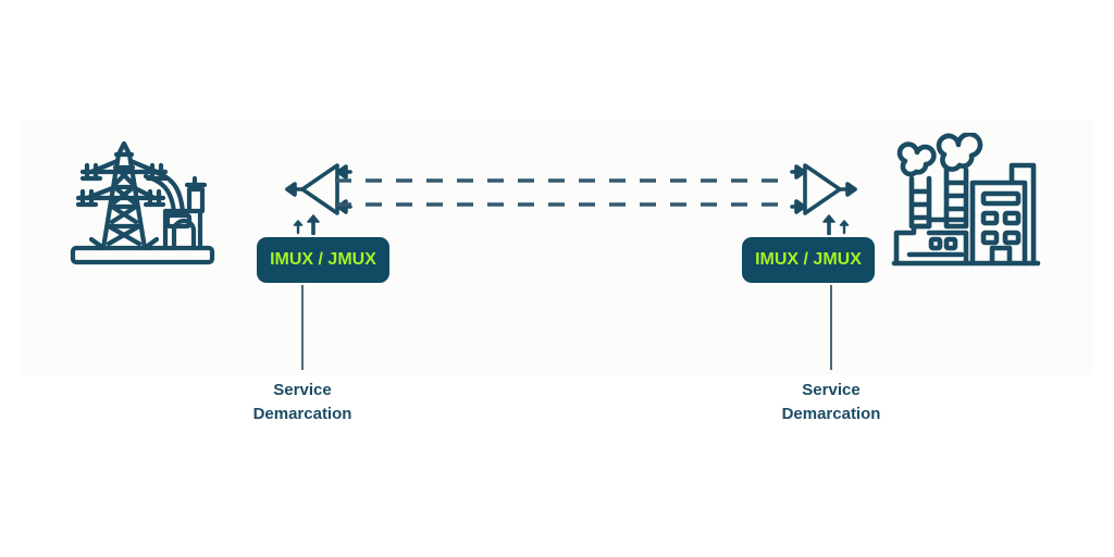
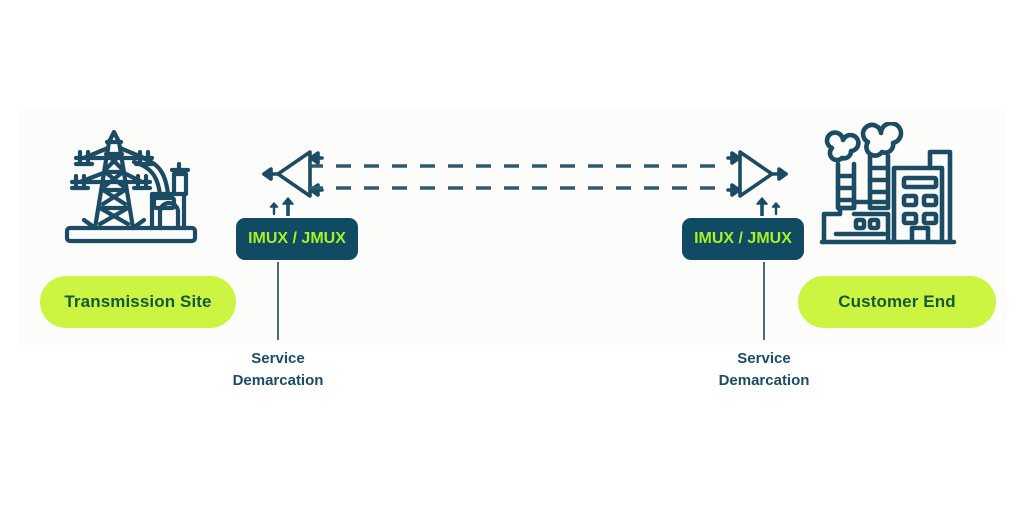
  IMUX / JMUX
  IMUX / JMUX
  Service
  Demarcation
  Service
  Demarcation
+ Transmission Site
+ Customer End
